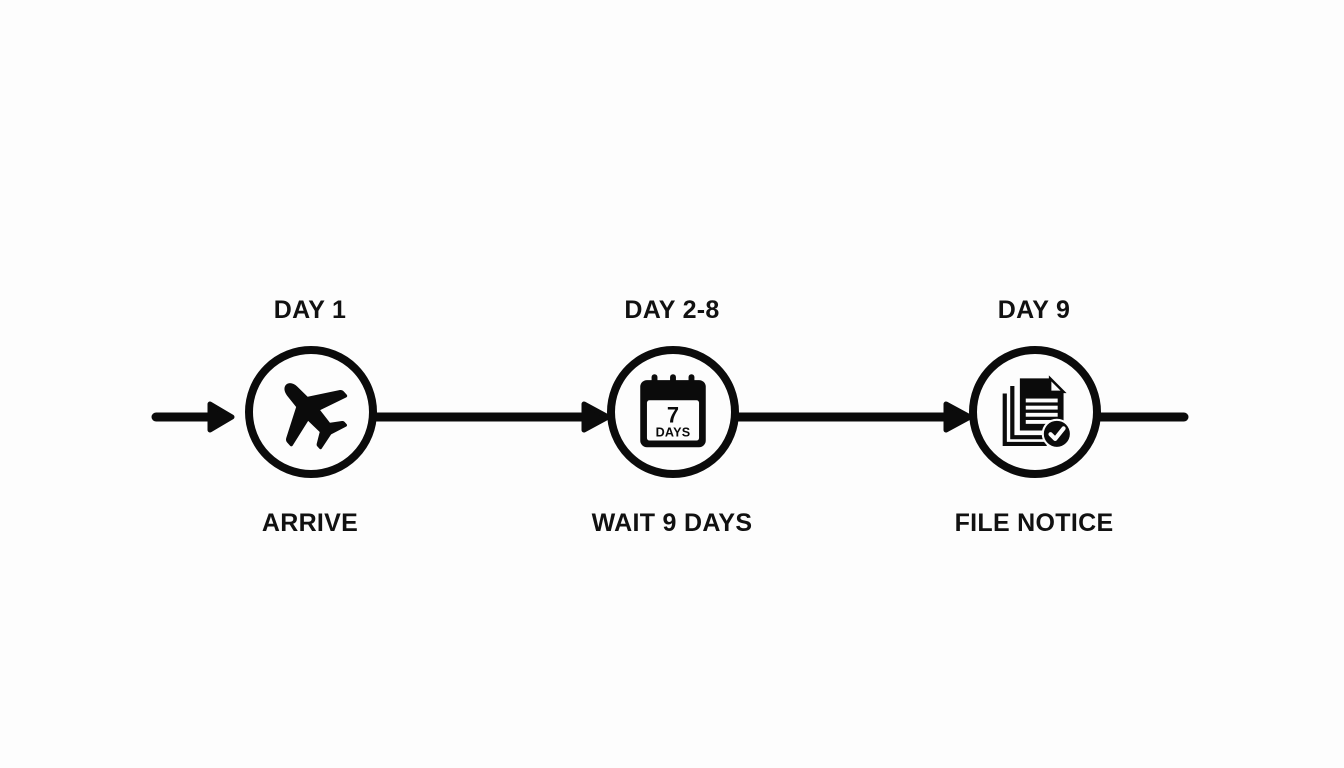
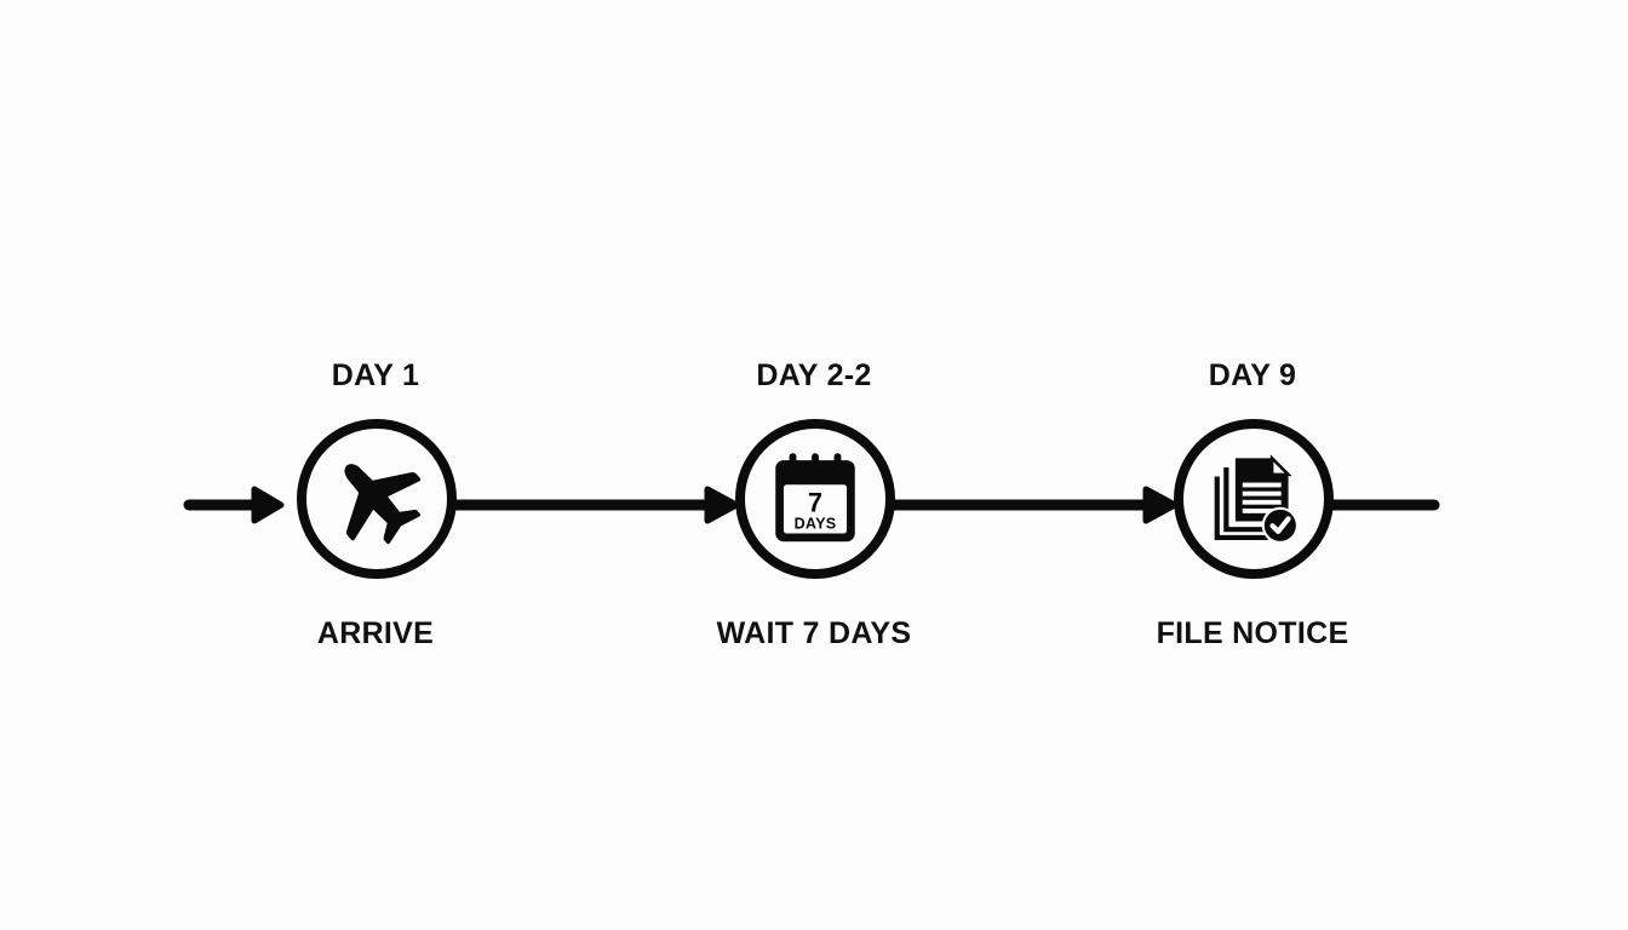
  DAY 1
  ARRIVE
- DAY 2-8
+ DAY 2-2
  7
  DAYS
- WAIT 9 DAYS
+ WAIT 7 DAYS
  DAY 9
  FILE NOTICE
